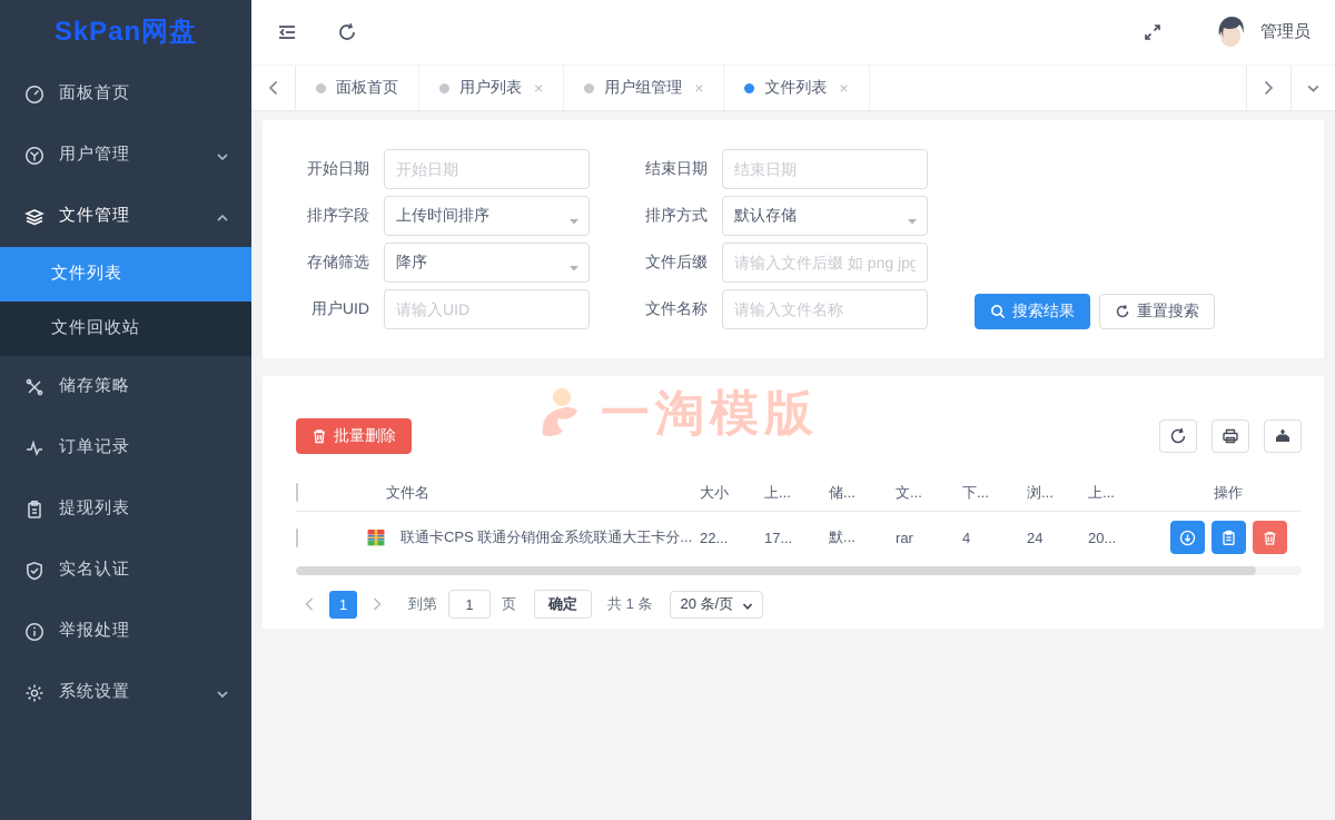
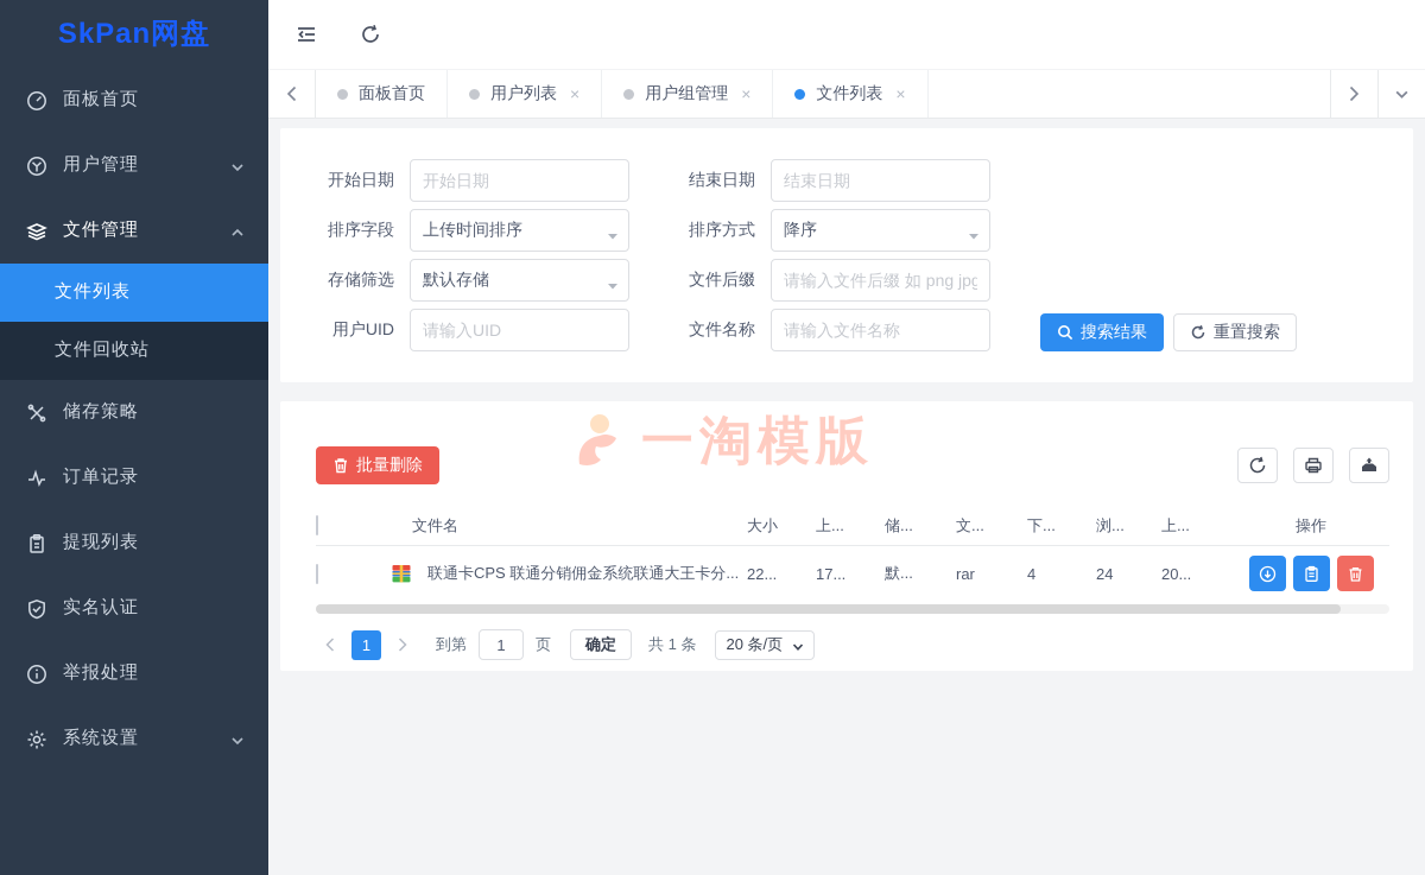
  SkPan网盘
  面板首页
  用户管理
  文件管理
  文件列表
  文件回收站
  储存策略
  订单记录
  提现列表
  实名认证
  举报处理
  系统设置
- 管理员
  面板首页
  用户列表
  ×
  用户组管理
  ×
  文件列表
  ×
  开始日期
  开始日期
  结束日期
  结束日期
  排序字段
  上传时间排序
  排序方式
- 默认存储
+ 降序
  存储筛选
- 降序
+ 默认存储
  文件后缀
  请输入文件后缀 如 png jpg
  用户UID
  请输入UID
  文件名称
  请输入文件名称
  搜索结果
  重置搜索
  一淘模版
  批量删除
  文件名
  大小
  上...
  储...
  文...
  下...
  浏...
  上...
  操作
  联通卡CPS 联通分销佣金系统联通大王卡分...
  22...
  17...
  默...
  rar
  4
  24
  20...
  1
  到第
  1
  页
  确定
  共 1 条
  20 条/页
